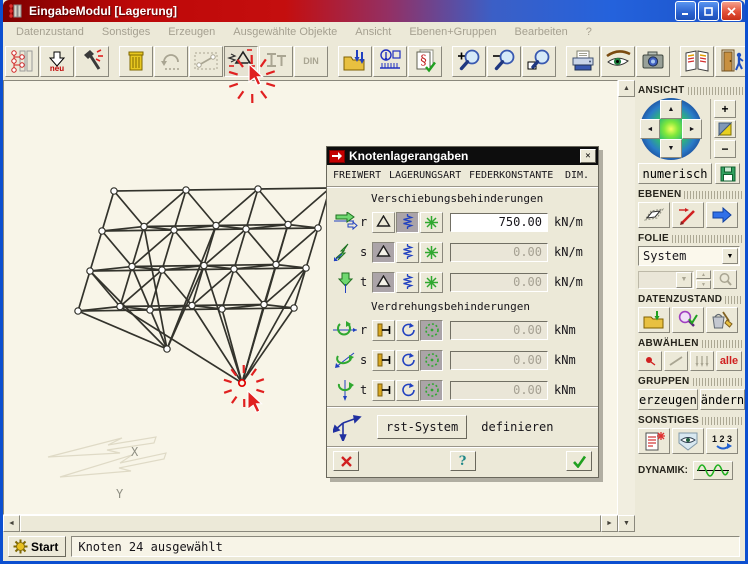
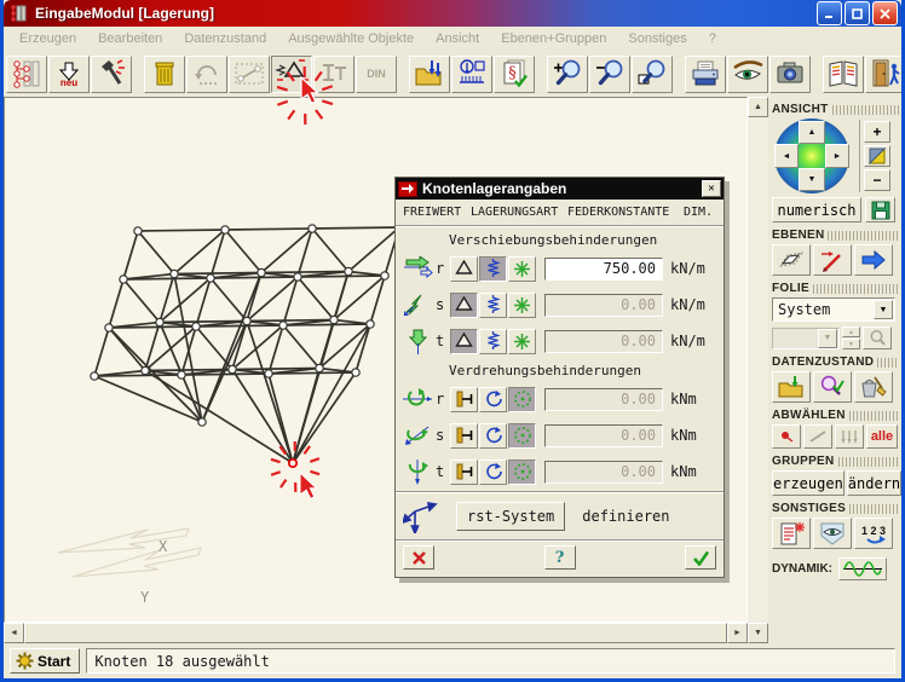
  EingabeModul [Lagerung]
- Datenzustand
+ Erzeugen
- Sonstiges
+ Bearbeiten
- Erzeugen
+ Datenzustand
  Ausgewählte Objekte
  Ansicht
  Ebenen+Gruppen
- Bearbeiten
+ Sonstiges
  ?
  neu
  DIN
  §
  X
  Y
  ANSICHT
  +
  −
  numerisch
  EBENEN
  FOLIE
  System
  DATENZUSTAND
  ABWÄHLEN
  alle
  GRUPPEN
  erzeugen
  ändern
  SONSTIGES
  1 2 3
  DYNAMIK:
  Knotenlagerangaben
  ✕
  FREIWERT
  LAGERUNGSART
  FEDERKONSTANTE
  DIM.
  Verschiebungsbehinderungen
  r
  750.00
  kN/m
  s
  0.00
  kN/m
  t
  0.00
  kN/m
  Verdrehungsbehinderungen
  r
  0.00
  kNm
  s
  0.00
  kNm
  t
  0.00
  kNm
  rst-System
  definieren
  ?
  Start
- Knoten 24 ausgewählt
+ Knoten 18 ausgewählt
